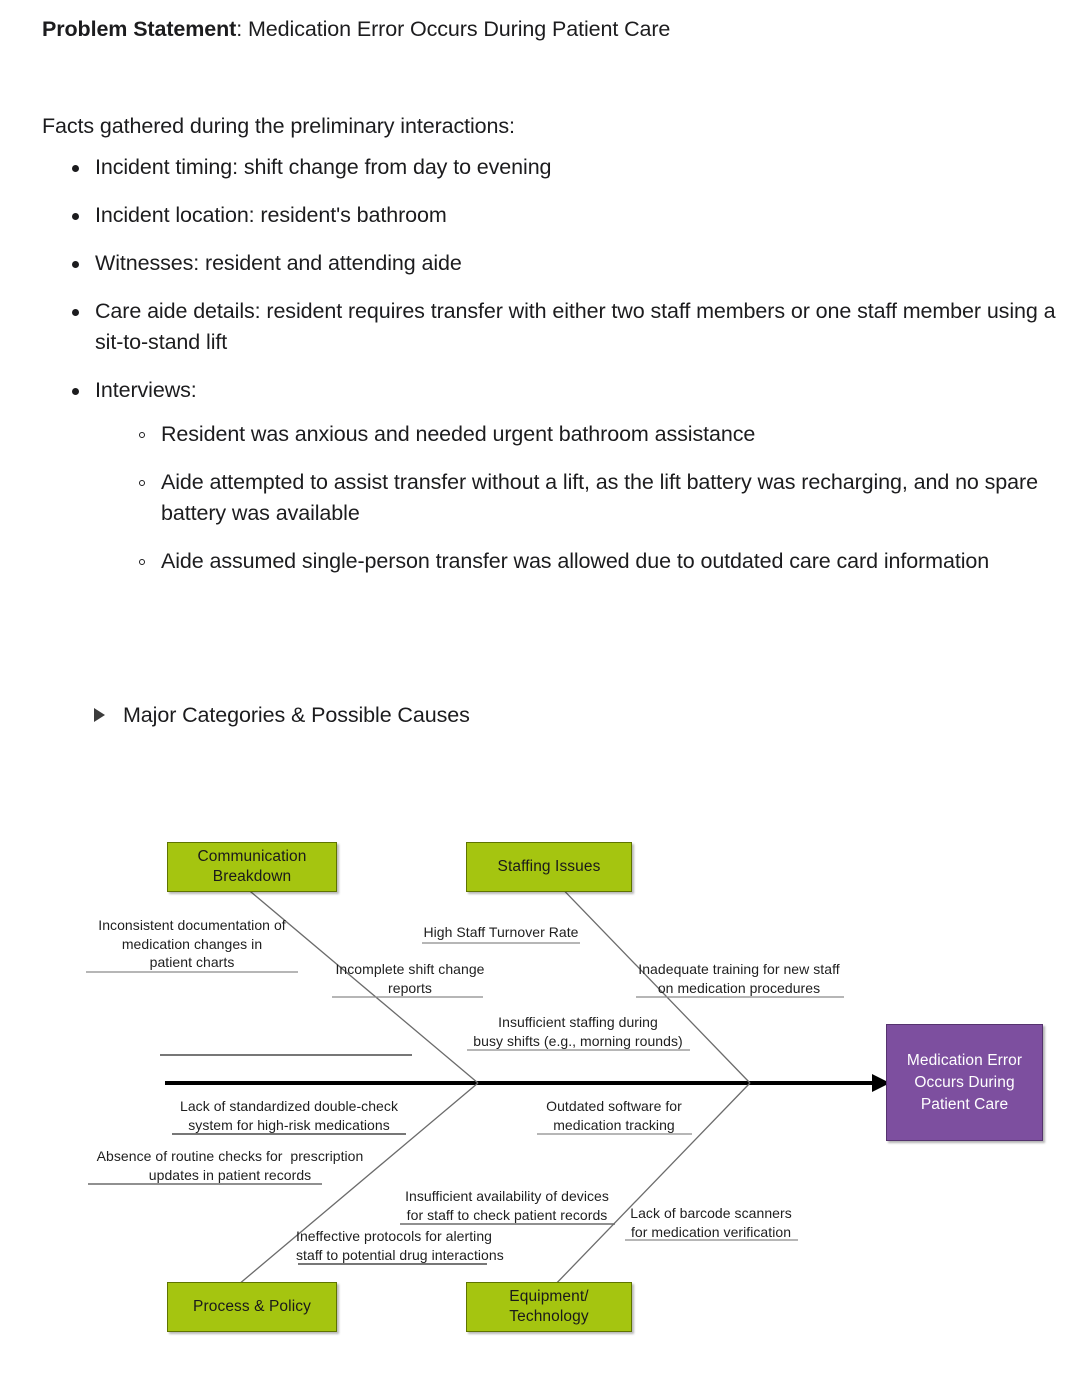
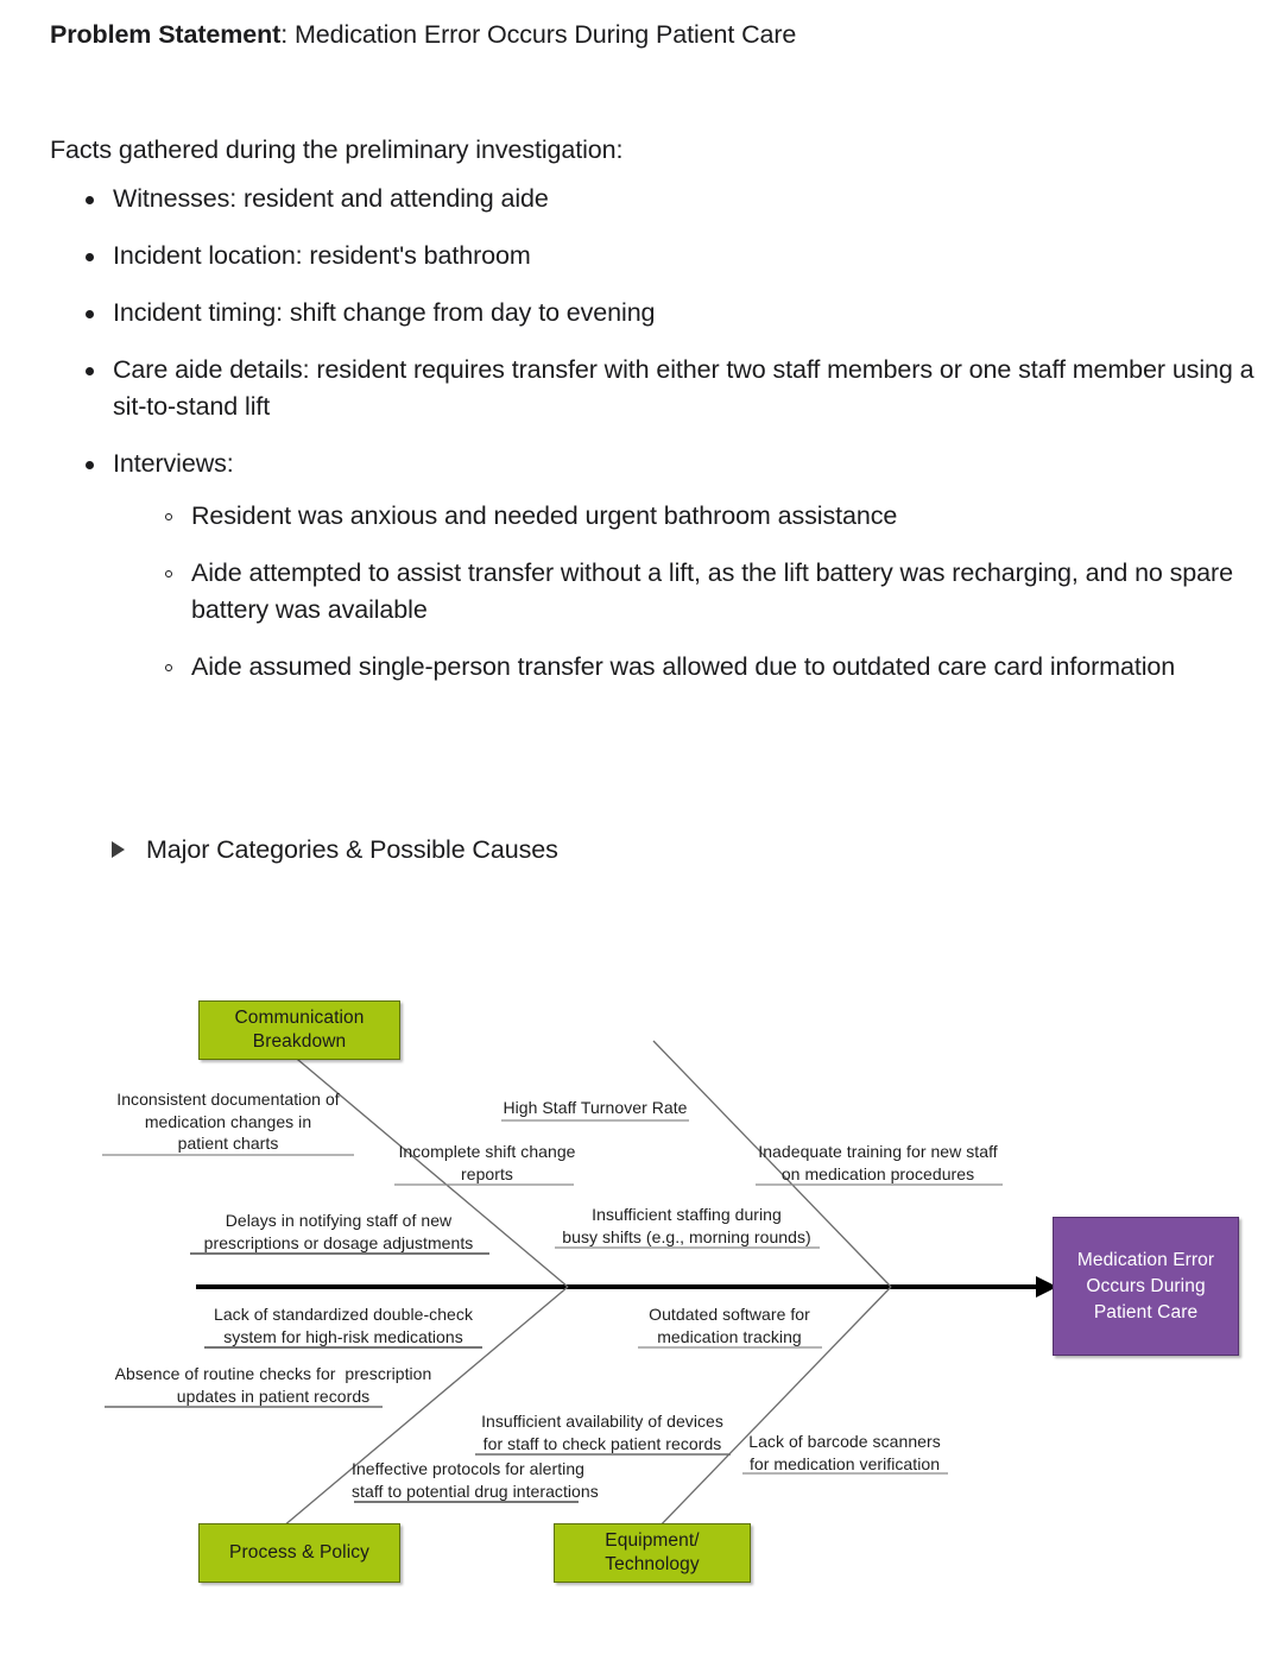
  Problem Statement: Medication Error Occurs During Patient Care
- Facts gathered during the preliminary interactions:
+ Facts gathered during the preliminary investigation:
- Incident timing: shift change from day to evening
+ Witnesses: resident and attending aide
  Incident location: resident's bathroom
- Witnesses: resident and attending aide
+ Incident timing: shift change from day to evening
  Care aide details: resident requires transfer with either two staff members or one staff member using a sit-to-stand lift
  Interviews:
  Resident was anxious and needed urgent bathroom assistance
  Aide attempted to assist transfer without a lift, as the lift battery was recharging, and no spare battery was available
  Aide assumed single-person transfer was allowed due to outdated care card information
  Major Categories & Possible Causes
  Communication
  Breakdown
- Staffing Issues
  Process & Policy
  Equipment/
  Technology
  Medication Error
  Occurs During
  Patient Care
  Inconsistent documentation of
  medication changes in
  patient charts
  Incomplete shift change
  reports
+ Delays in notifying staff of new
+ prescriptions or dosage adjustments
  High Staff Turnover Rate
  Inadequate training for new staff
  on medication procedures
  Insufficient staffing during
  busy shifts (e.g., morning rounds)
  Lack of standardized double-check
  system for high-risk medications
  Absence of routine checks for prescription
  updates in patient records
  Ineffective protocols for alerting
  staff to potential drug interactions
  Outdated software for
  medication tracking
  Insufficient availability of devices
  for staff to check patient records
  Lack of barcode scanners
  for medication verification
